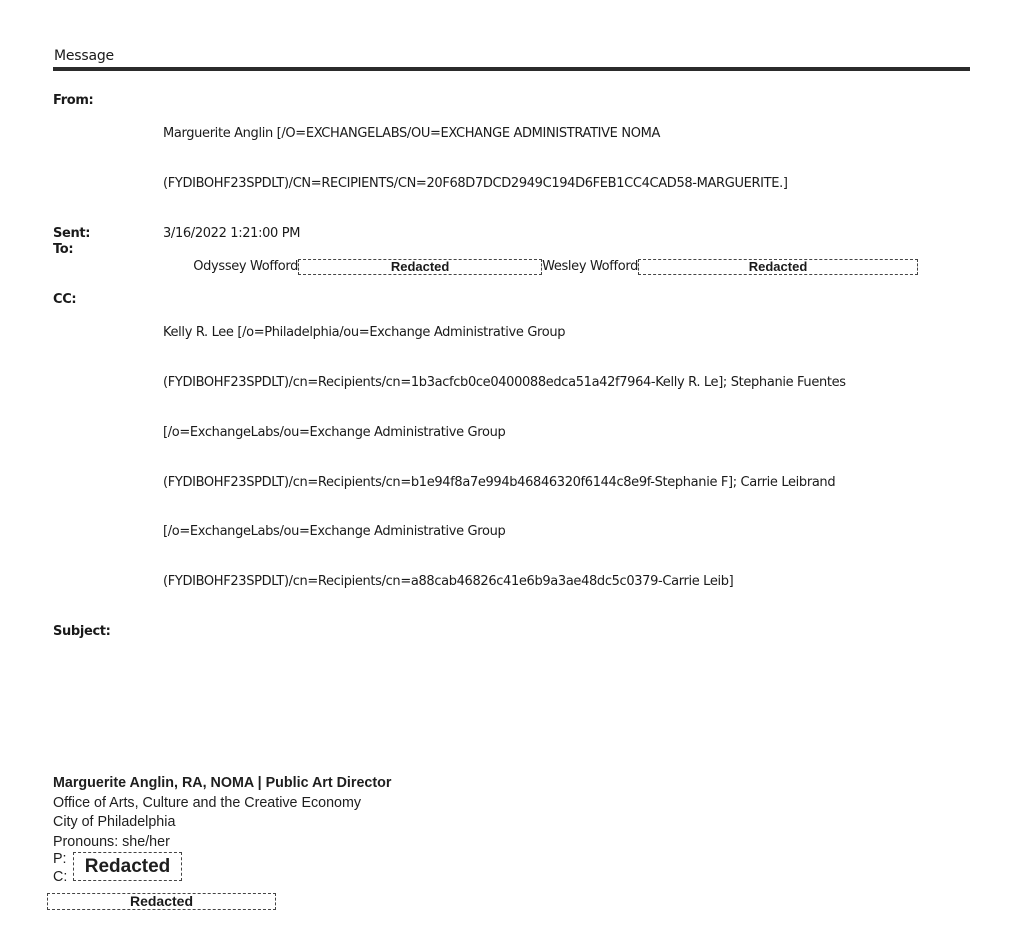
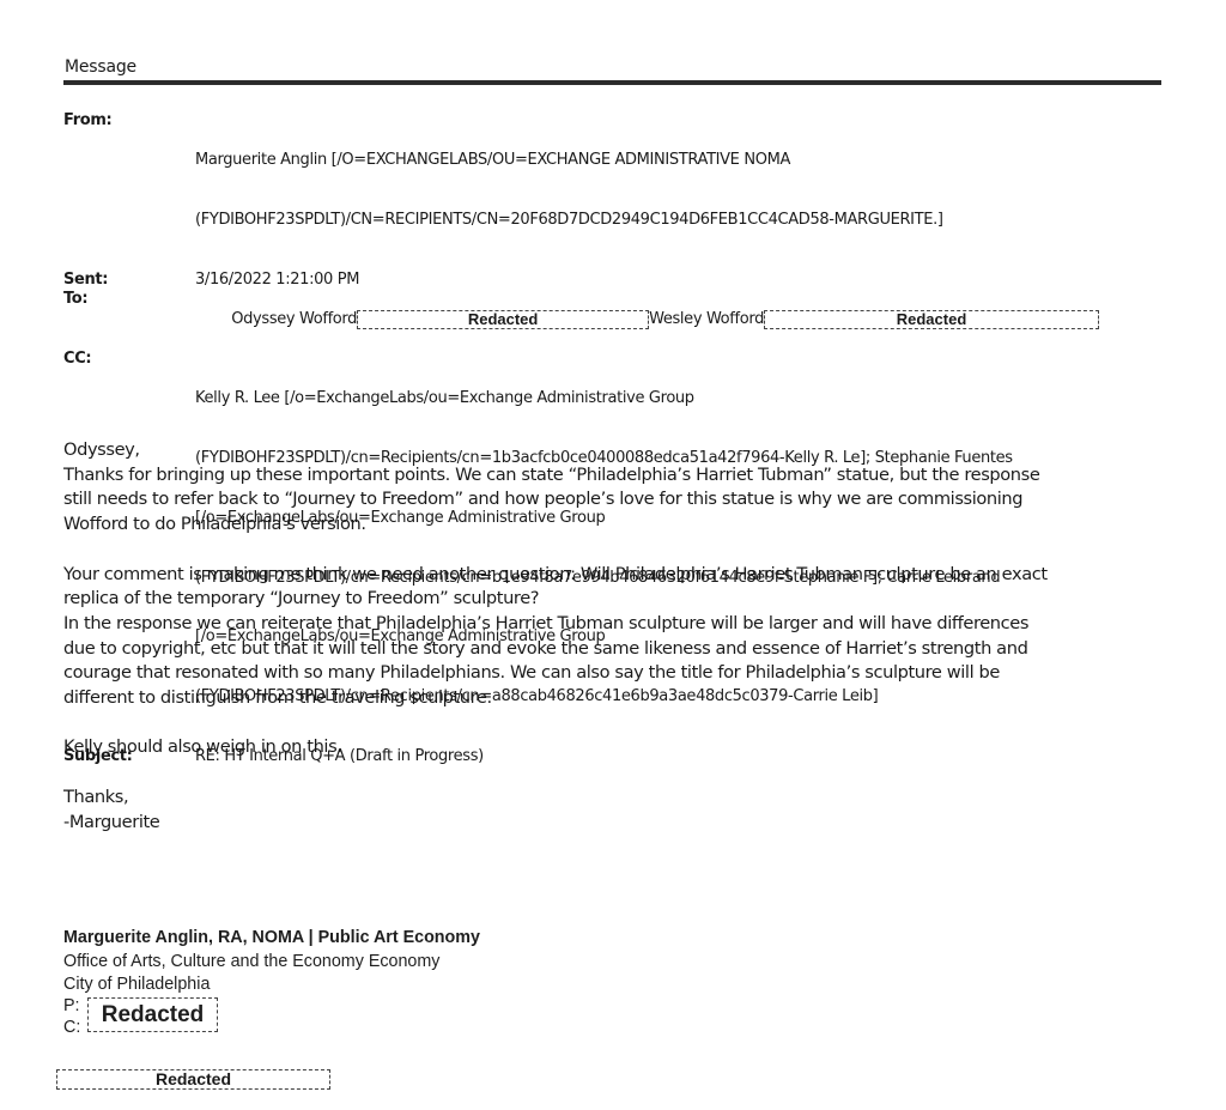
  Message
  From:
  Marguerite Anglin [/O=EXCHANGELABS/OU=EXCHANGE ADMINISTRATIVE NOMA
  (FYDIBOHF23SPDLT)/CN=RECIPIENTS/CN=20F68D7DCD2949C194D6FEB1CC4CAD58-MARGUERITE.]
  Sent:
  3/16/2022 1:21:00 PM
  To:
  Odyssey Wofford Redacted Wesley Wofford Redacted
  CC:
- Kelly R. Lee [/o=Philadelphia/ou=Exchange Administrative Group
+ Kelly R. Lee [/o=ExchangeLabs/ou=Exchange Administrative Group
  (FYDIBOHF23SPDLT)/cn=Recipients/cn=1b3acfcb0ce0400088edca51a42f7964-Kelly R. Le]; Stephanie Fuentes
  [/o=ExchangeLabs/ou=Exchange Administrative Group
  (FYDIBOHF23SPDLT)/cn=Recipients/cn=b1e94f8a7e994b46846320f6144c8e9f-Stephanie F]; Carrie Leibrand
  [/o=ExchangeLabs/ou=Exchange Administrative Group
  (FYDIBOHF23SPDLT)/cn=Recipients/cn=a88cab46826c41e6b9a3ae48dc5c0379-Carrie Leib]
  Subject:
+ RE: HT Internal Q+A (Draft in Progress)
+ Odyssey,
+ Thanks for bringing up these important points. We can state “Philadelphia’s Harriet Tubman” statue, but the response
+ still needs to refer back to “Journey to Freedom” and how people’s love for this statue is why we are commissioning
+ Wofford to do Philadelphia’s version.
+ Your comment is making me think we need another question: Will Philadelphia’s Harriet Tubman sculpture be an exact
+ replica of the temporary “Journey to Freedom” sculpture?
+ In the response we can reiterate that Philadelphia’s Harriet Tubman sculpture will be larger and will have differences
+ due to copyright, etc but that it will tell the story and evoke the same likeness and essence of Harriet’s strength and
+ courage that resonated with so many Philadelphians. We can also say the title for Philadelphia’s sculpture will be
+ different to distinguish from the traveling sculpture.
+ Kelly should also weigh in on this.
+ Thanks,
+ -Marguerite
- Marguerite Anglin, RA, NOMA | Public Art Director
+ Marguerite Anglin, RA, NOMA | Public Art Economy
- Office of Arts, Culture and the Creative Economy
+ Office of Arts, Culture and the Economy Economy
  City of Philadelphia
- Pronouns: she/her
  P:
  C:
  Redacted
  Redacted
